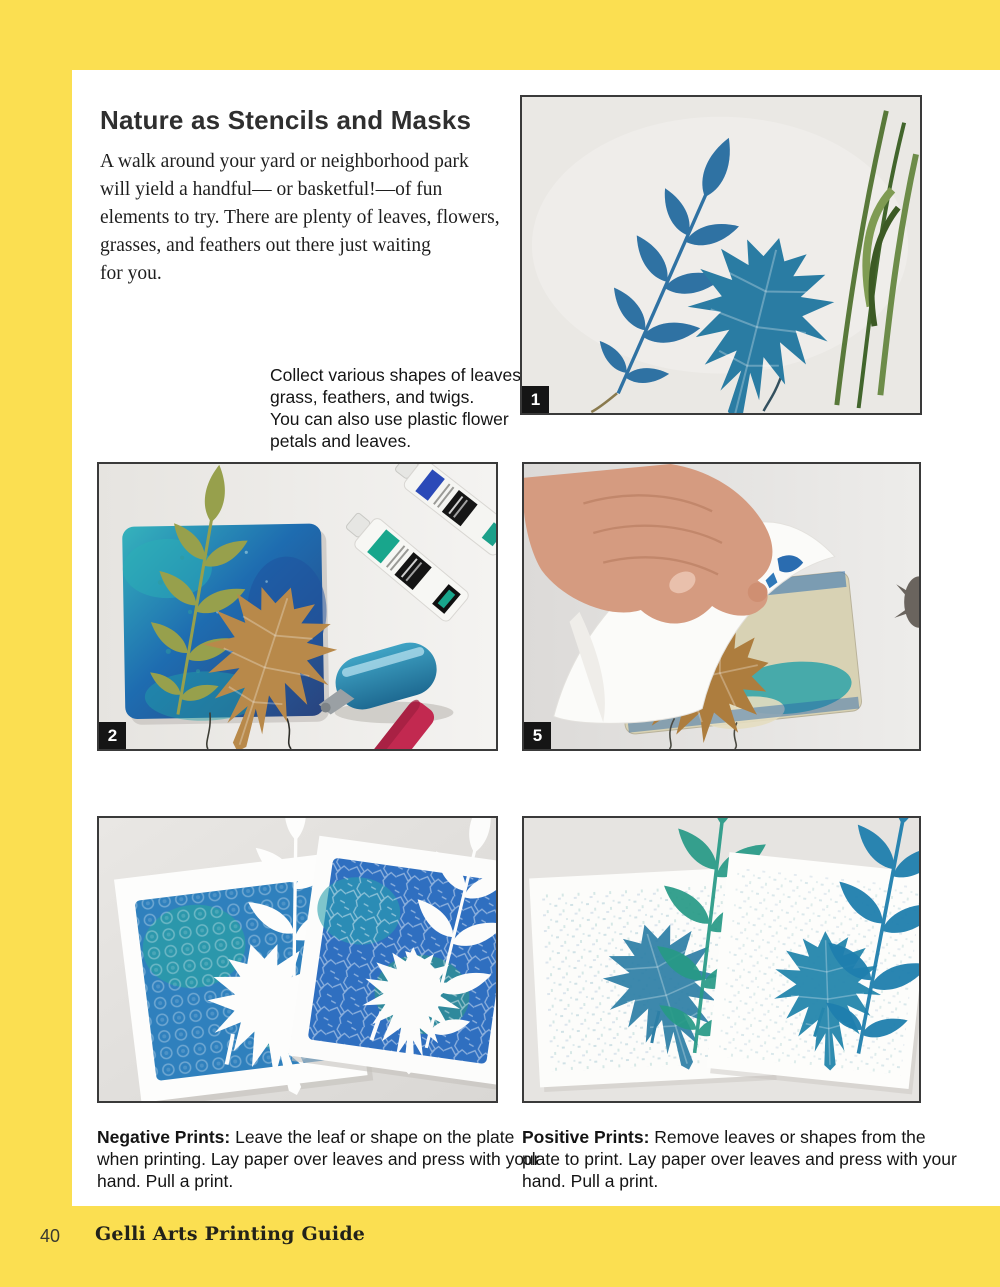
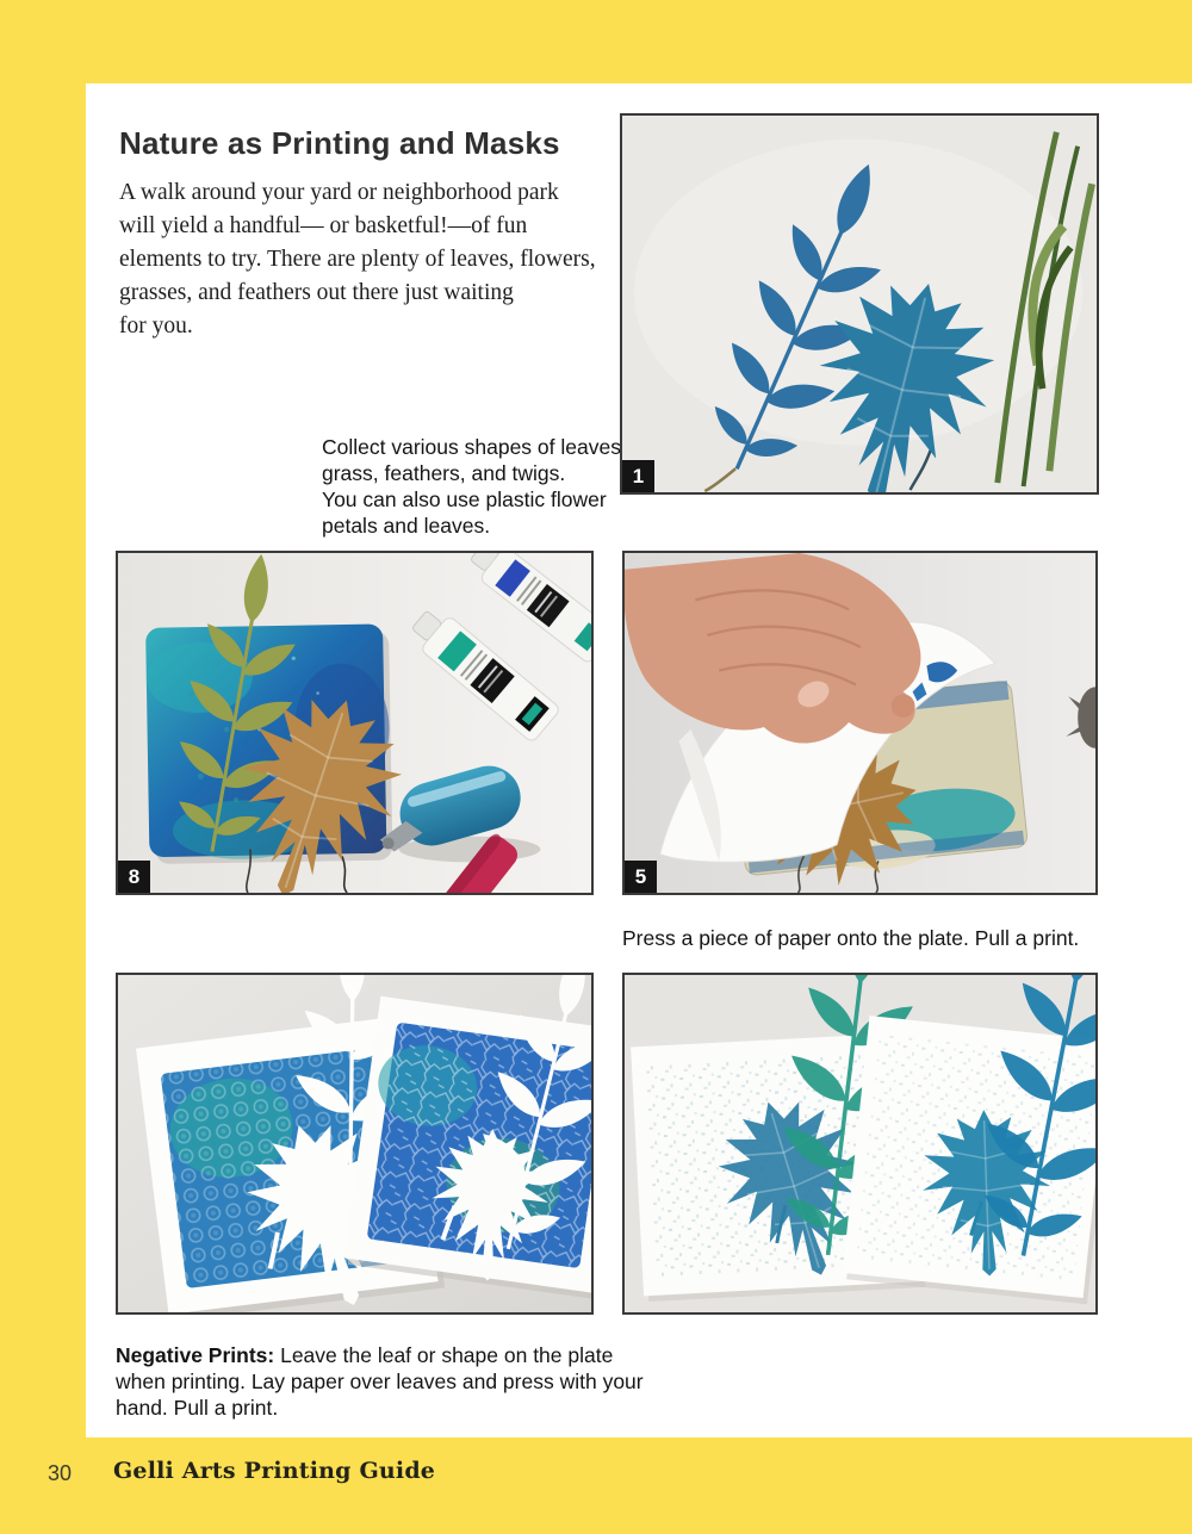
- Nature as Stencils and Masks
+ Nature as Printing and Masks
  A walk around your yard or neighborhood park
  will yield a handful— or basketful!—of fun
  elements to try. There are plenty of leaves, flowers,
  grasses, and feathers out there just waiting
  for you.
  Collect various shapes of leaves
  grass, feathers, and twigs.
  You can also use plastic flower
  petals and leaves.
  1
- 2
+ 8
  5
+ Press a piece of paper onto the plate. Pull a print.
  Negative Prints: Leave the leaf or shape on the plate when printing. Lay paper over leaves and press with your hand. Pull a print.
- Positive Prints: Remove leaves or shapes from the plate to print. Lay paper over leaves and press with your hand. Pull a print.
- 40
+ 30
  Gelli Arts Printing Guide
